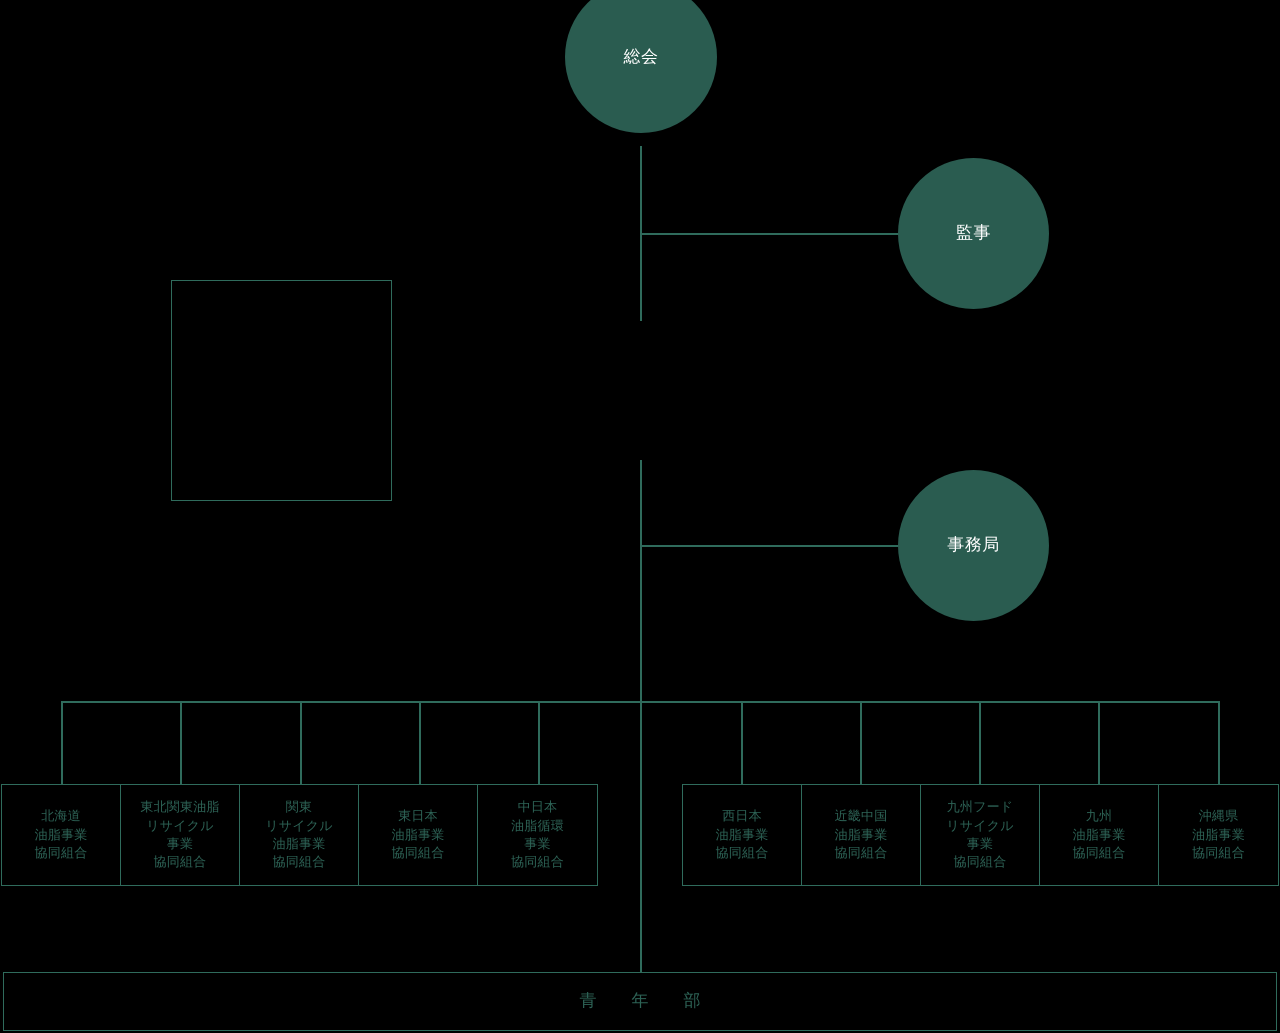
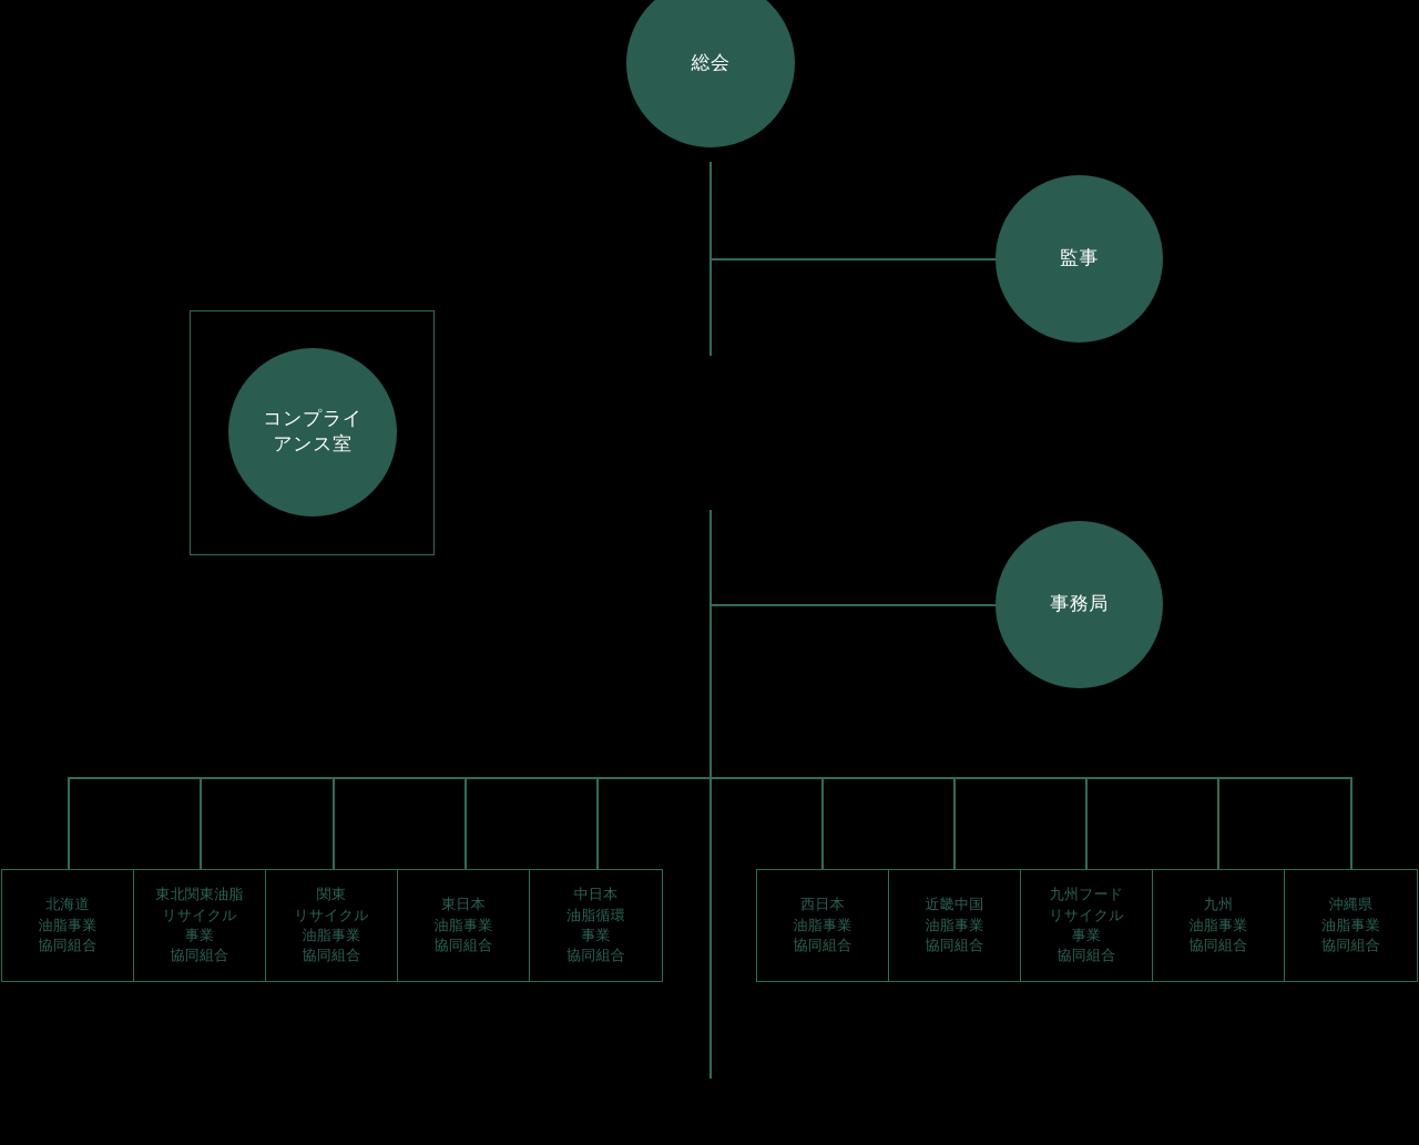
  総会
  監事
  事務局
+ コンプライ
+ アンス室
  北海道
  油脂事業
  協同組合
  東北関東油脂
  リサイクル
  事業
  協同組合
  関東
  リサイクル
  油脂事業
  協同組合
  東日本
  油脂事業
  協同組合
  中日本
  油脂循環
  事業
  協同組合
  西日本
  油脂事業
  協同組合
  近畿中国
  油脂事業
  協同組合
  九州フード
  リサイクル
  事業
  協同組合
  九州
  油脂事業
  協同組合
  沖縄県
  油脂事業
  協同組合
- 青 年 部
